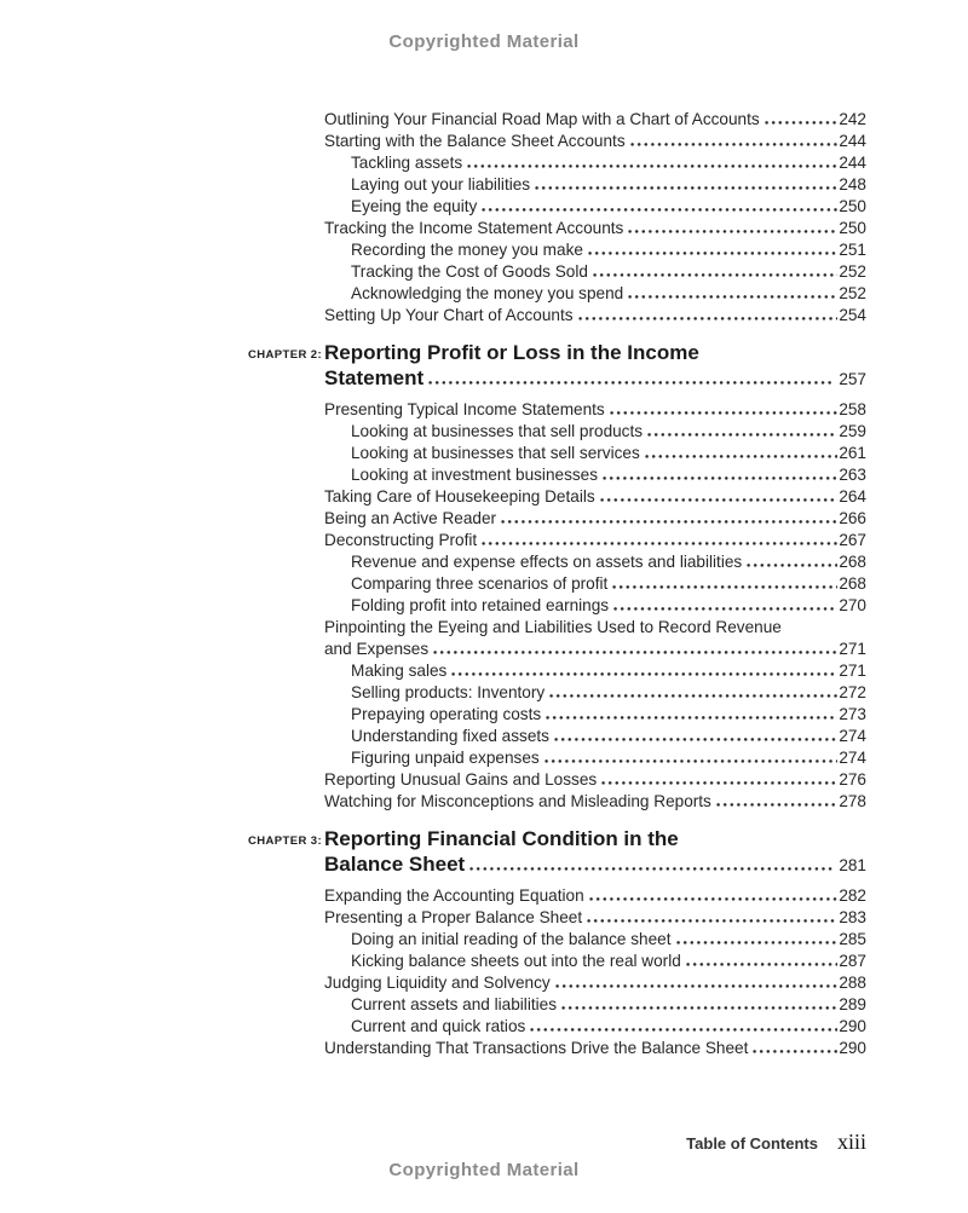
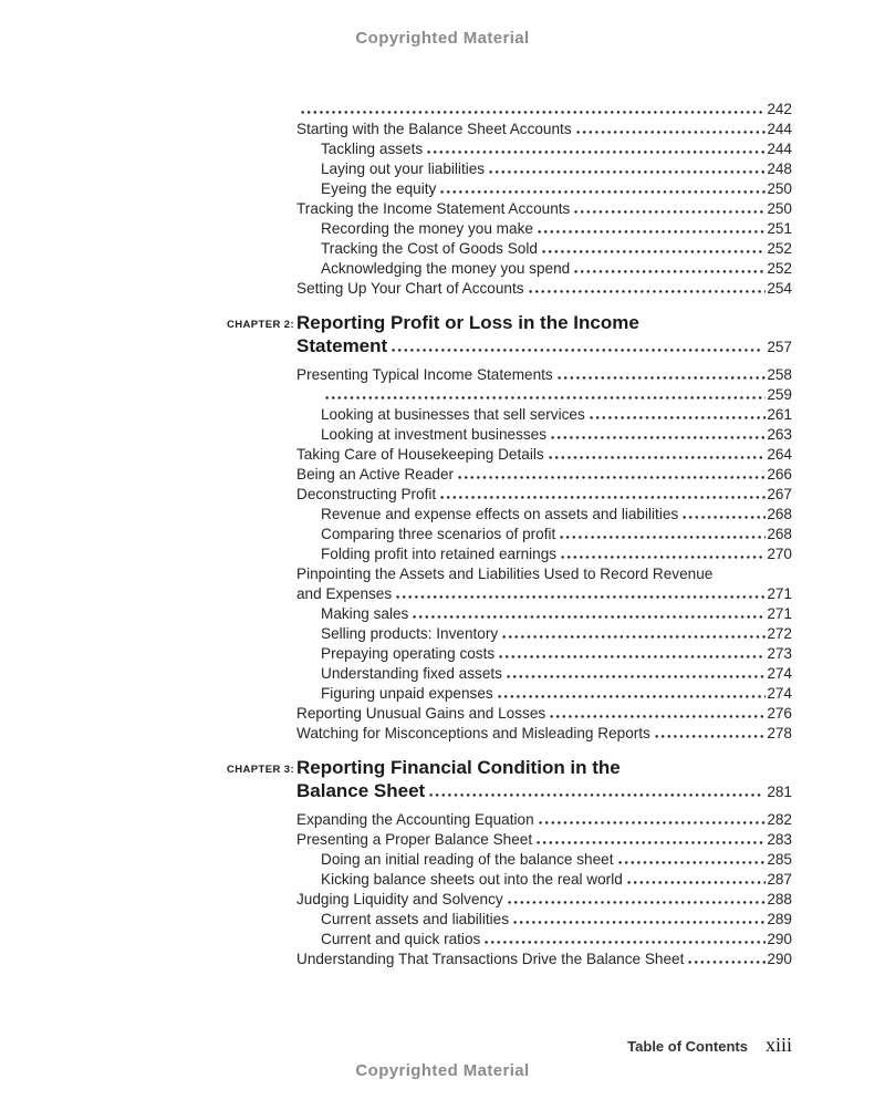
  Copyrighted Material
- Outlining Your Financial Road Map with a Chart of Accounts
  242
  Starting with the Balance Sheet Accounts
  244
  Tackling assets
  244
  Laying out your liabilities
  248
  Eyeing the equity
  250
  Tracking the Income Statement Accounts
  250
  Recording the money you make
  251
  Tracking the Cost of Goods Sold
  252
  Acknowledging the money you spend
  252
  Setting Up Your Chart of Accounts
  254
  CHAPTER 2:
  Reporting Profit or Loss in the Income
  Statement
  257
  Presenting Typical Income Statements
  258
- Looking at businesses that sell products
  259
  Looking at businesses that sell services
  261
  Looking at investment businesses
  263
  Taking Care of Housekeeping Details
  264
  Being an Active Reader
  266
  Deconstructing Profit
  267
  Revenue and expense effects on assets and liabilities
  268
  Comparing three scenarios of profit
  268
  Folding profit into retained earnings
  270
- Pinpointing the Eyeing and Liabilities Used to Record Revenue
+ Pinpointing the Assets and Liabilities Used to Record Revenue
  and Expenses
  271
  Making sales
  271
  Selling products: Inventory
  272
  Prepaying operating costs
  273
  Understanding fixed assets
  274
  Figuring unpaid expenses
  274
  Reporting Unusual Gains and Losses
  276
  Watching for Misconceptions and Misleading Reports
  278
  CHAPTER 3:
  Reporting Financial Condition in the
  Balance Sheet
  281
  Expanding the Accounting Equation
  282
  Presenting a Proper Balance Sheet
  283
  Doing an initial reading of the balance sheet
  285
  Kicking balance sheets out into the real world
  287
  Judging Liquidity and Solvency
  288
  Current assets and liabilities
  289
  Current and quick ratios
  290
  Understanding That Transactions Drive the Balance Sheet
  290
  Table of Contents
  xiii
  Copyrighted Material
